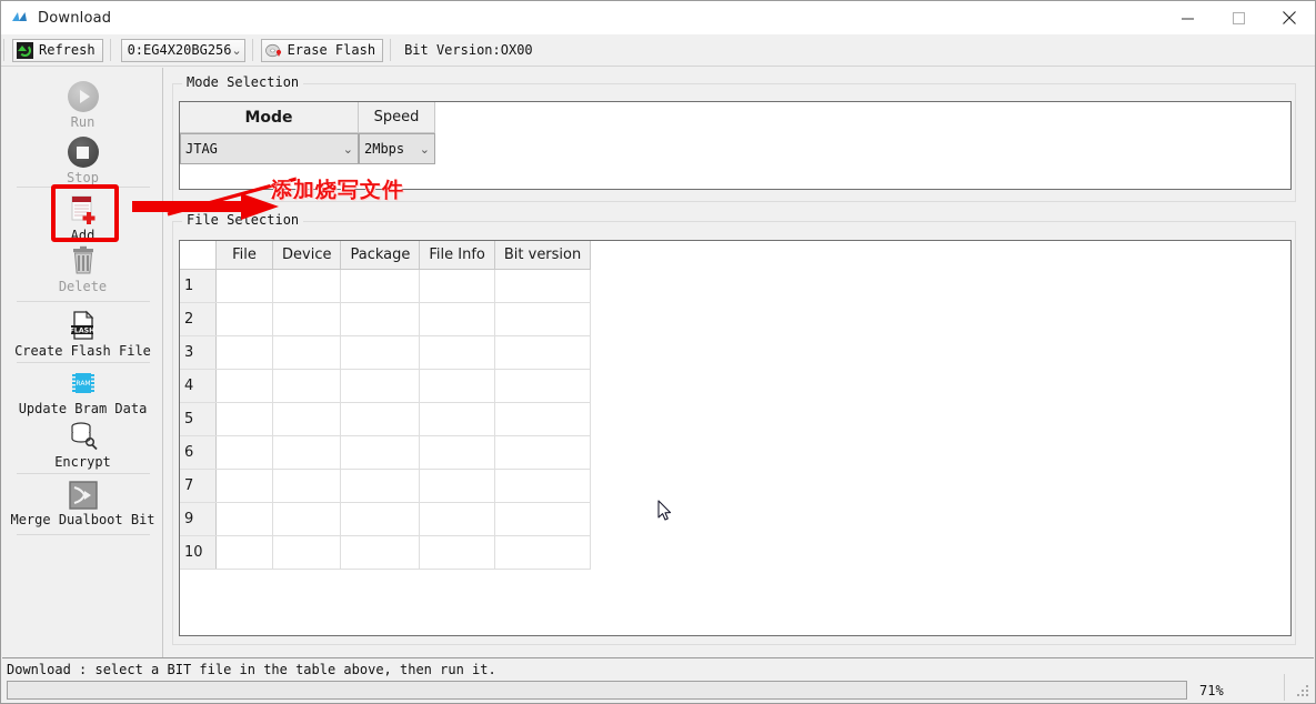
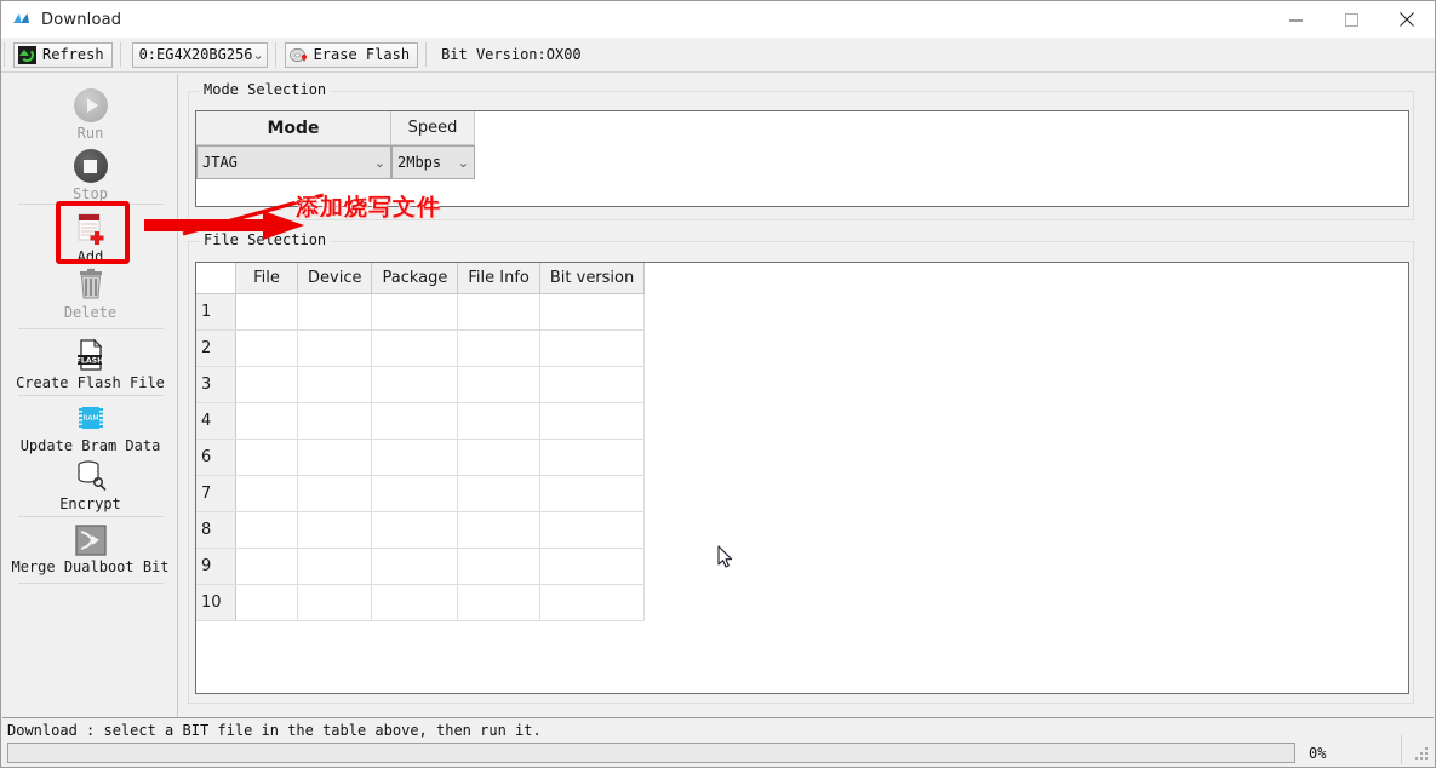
  Download
  Refresh
  0:EG4X20BG256
  ⌄
  Erase Flash
  Bit Version:OX00
  Run
  Stop
  Add
  Delete
  Create Flash File
  Update Bram Data
  Encrypt
  Merge Dualboot Bit
  Mode Selection
  Mode
  Speed
  JTAG
  ⌄
  2Mbps
  ⌄
  File Selection
  	File	Device	Package	File Info	Bit version
  1
  2
  3
  4
- 5
  6
  7
+ 8
  9
  10
  添加烧写文件
  Download : select a BIT file in the table above, then run it.
- 71%
+ 0%
